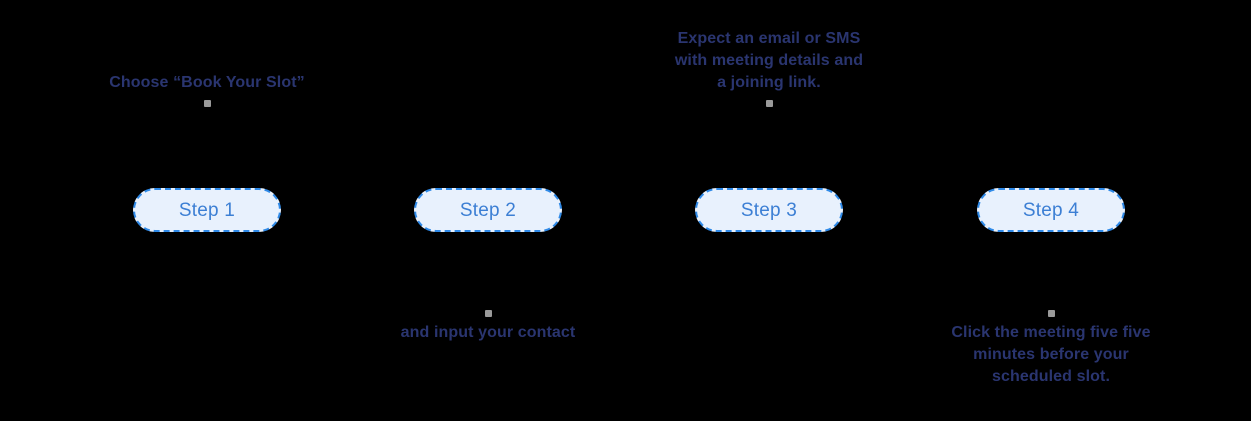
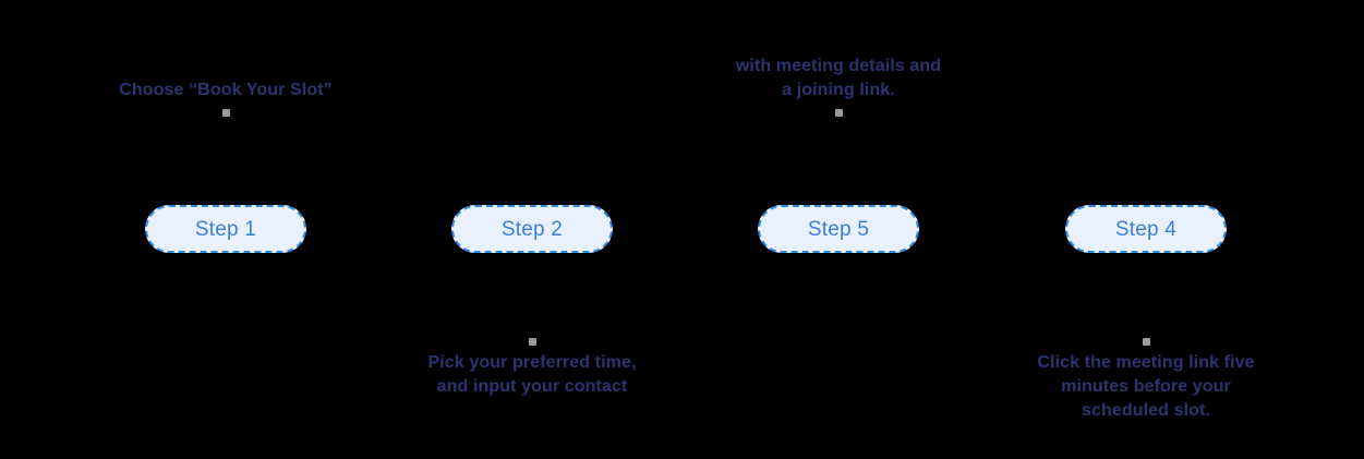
  Choose “Book Your Slot”
  Step 1
  Step 2
+ Pick your preferred time,
  and input your contact
- Expect an email or SMS
  with meeting details and
  a joining link.
- Step 3
+ Step 5
  Step 4
- Click the meeting five five
+ Click the meeting link five
  minutes before your
  scheduled slot.
